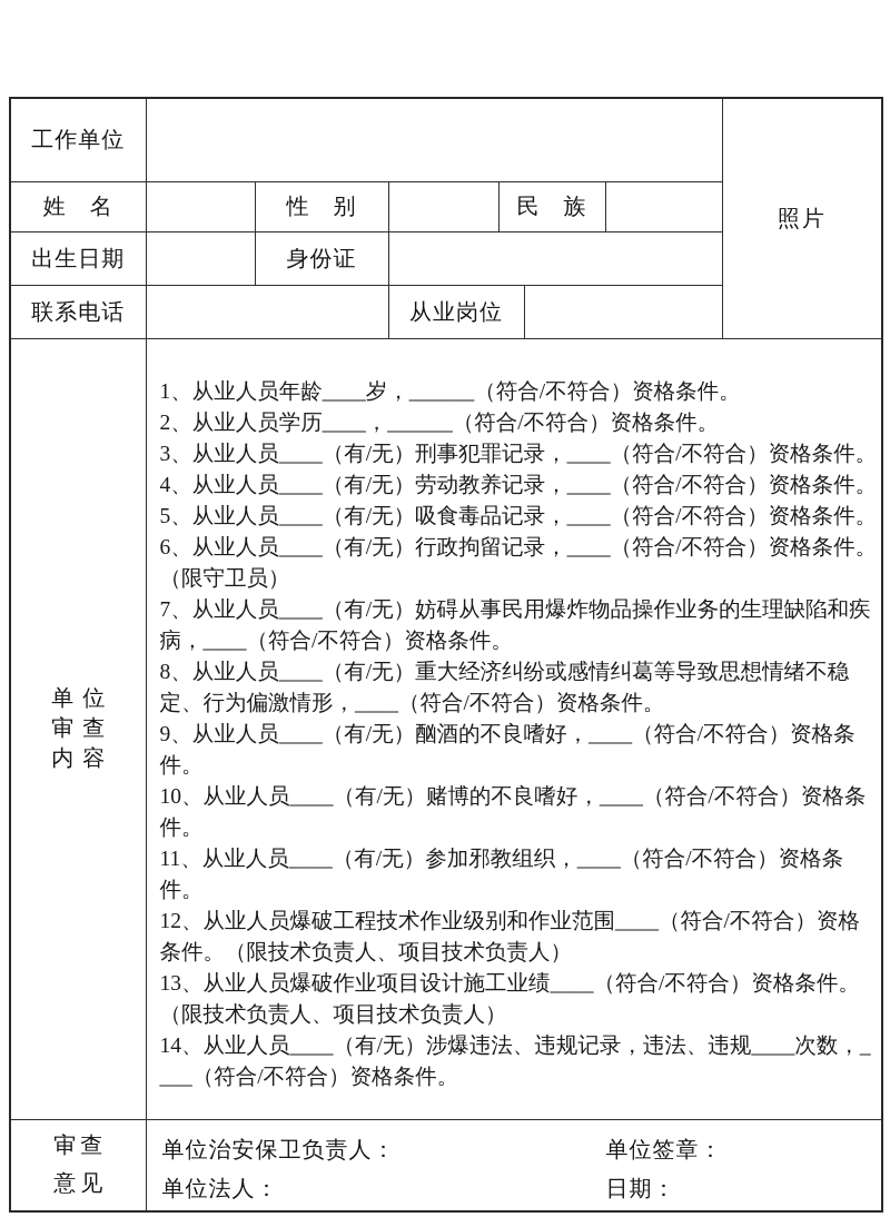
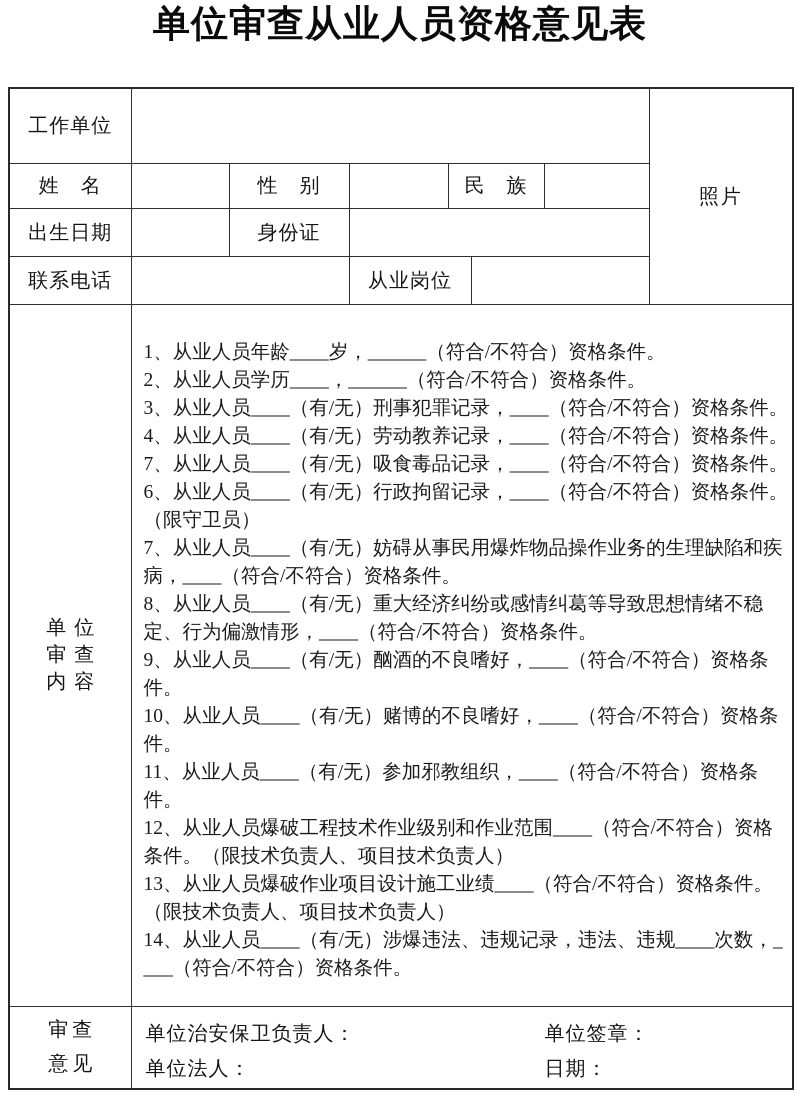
+ 单位审查从业人员资格意见表
  工作单位		照片
  姓 名		性 别		民 族
  出生日期		身份证
  联系电话		从业岗位
- 单位 审查 内容	1、从业人员年龄____岁，______（符合/不符合）资格条件。 2、从业人员学历____，______（符合/不符合）资格条件。 3、从业人员____（有/无）刑事犯罪记录，____（符合/不符合）资格条件。 4、从业人员____（有/无）劳动教养记录，____（符合/不符合）资格条件。 5、从业人员____（有/无）吸食毒品记录，____（符合/不符合）资格条件。 6、从业人员____（有/无）行政拘留记录，____（符合/不符合）资格条件。（限守卫员） 7、从业人员____（有/无）妨碍从事民用爆炸物品操作业务的生理缺陷和疾病，____（符合/不符合）资格条件。 8、从业人员____（有/无）重大经济纠纷或感情纠葛等导致思想情绪不稳定、行为偏激情形，____（符合/不符合）资格条件。 9、从业人员____（有/无）酗酒的不良嗜好，____（符合/不符合）资格条件。 10、从业人员____（有/无）赌博的不良嗜好，____（符合/不符合）资格条件。 11、从业人员____（有/无）参加邪教组织，____（符合/不符合）资格条件。 12、从业人员爆破工程技术作业级别和作业范围____（符合/不符合）资格条件。（限技术负责人、项目技术负责人） 13、从业人员爆破作业项目设计施工业绩____（符合/不符合）资格条件。（限技术负责人、项目技术负责人） 14、从业人员____（有/无）涉爆违法、违规记录，违法、违规____次数，____（符合/不符合）资格条件。
+ 单位 审查 内容	1、从业人员年龄____岁，______（符合/不符合）资格条件。 2、从业人员学历____，______（符合/不符合）资格条件。 3、从业人员____（有/无）刑事犯罪记录，____（符合/不符合）资格条件。 4、从业人员____（有/无）劳动教养记录，____（符合/不符合）资格条件。 7、从业人员____（有/无）吸食毒品记录，____（符合/不符合）资格条件。 6、从业人员____（有/无）行政拘留记录，____（符合/不符合）资格条件。（限守卫员） 7、从业人员____（有/无）妨碍从事民用爆炸物品操作业务的生理缺陷和疾病，____（符合/不符合）资格条件。 8、从业人员____（有/无）重大经济纠纷或感情纠葛等导致思想情绪不稳定、行为偏激情形，____（符合/不符合）资格条件。 9、从业人员____（有/无）酗酒的不良嗜好，____（符合/不符合）资格条件。 10、从业人员____（有/无）赌博的不良嗜好，____（符合/不符合）资格条件。 11、从业人员____（有/无）参加邪教组织，____（符合/不符合）资格条件。 12、从业人员爆破工程技术作业级别和作业范围____（符合/不符合）资格条件。（限技术负责人、项目技术负责人） 13、从业人员爆破作业项目设计施工业绩____（符合/不符合）资格条件。（限技术负责人、项目技术负责人） 14、从业人员____（有/无）涉爆违法、违规记录，违法、违规____次数，____（符合/不符合）资格条件。
  审查 意见	单位治安保卫负责人： 单位法人： 单位签章： 日期：
